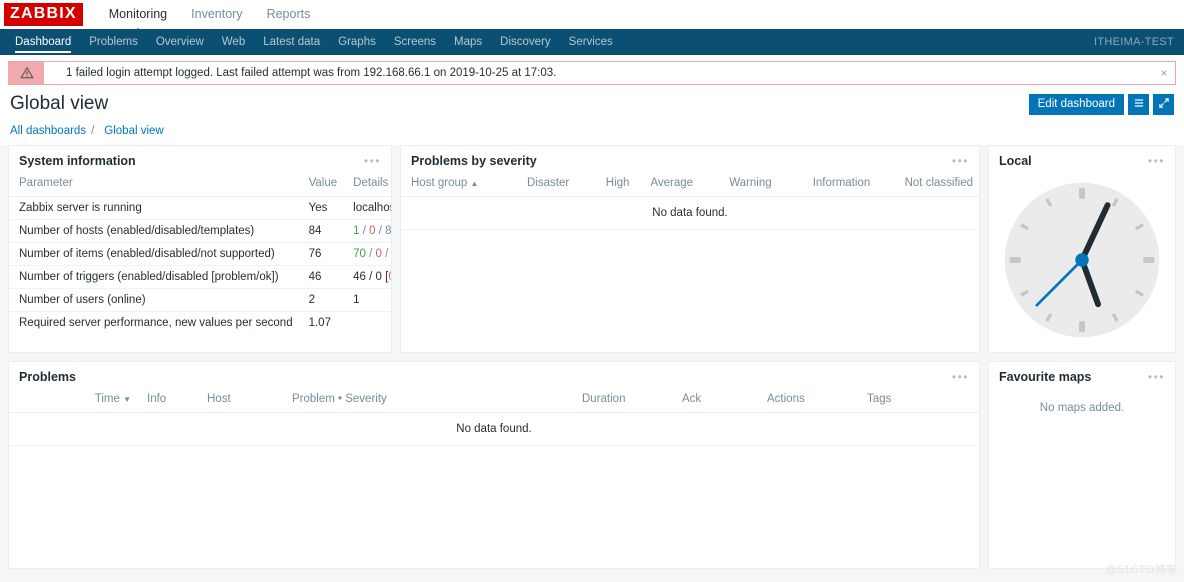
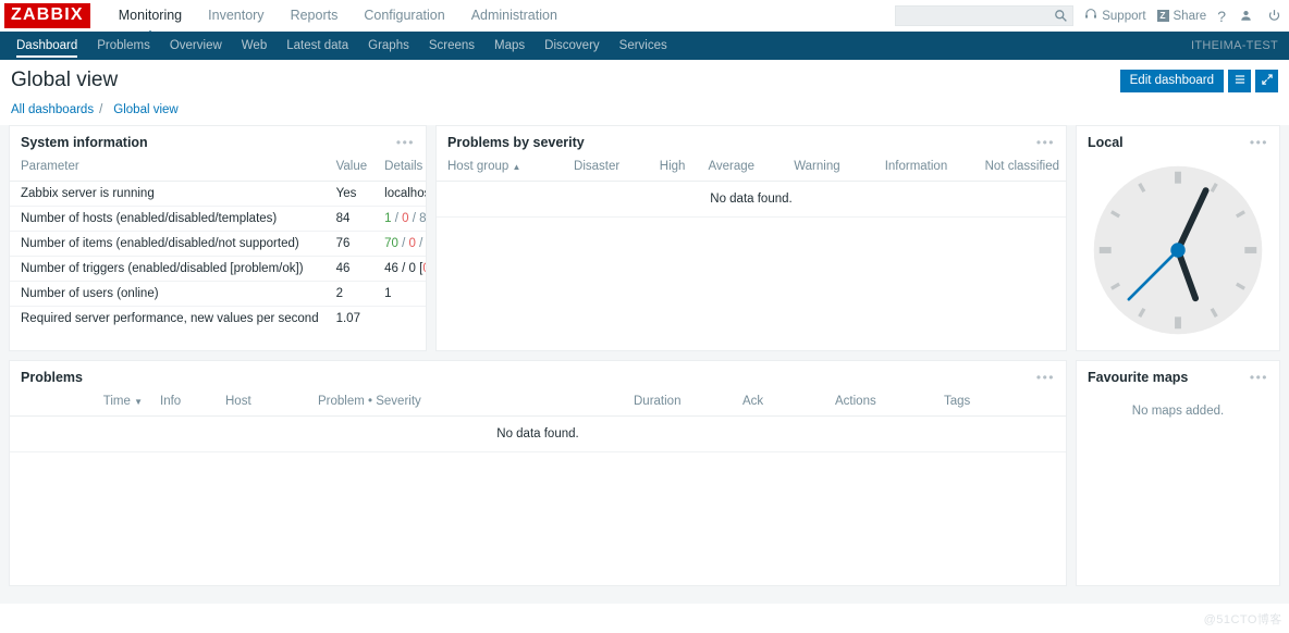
  ZABBIX
  Monitoring
  Inventory
  Reports
+ Configuration
+ Administration
+ Support
+ Z
+ Share
+ ?
  Dashboard
  Problems
  Overview
  Web
  Latest data
  Graphs
  Screens
  Maps
  Discovery
  Services
  ITHEIMA-TEST
- 1 failed login attempt logged. Last failed attempt was from 192.168.66.1 on 2019-10-25 at 17:03.
- ×
  Global view
  Edit dashboard
  All dashboards
  /
  Global view
  System information
  •••
  Parameter	Value	Details
  Zabbix server is running	Yes	localho
  Number of hosts (enabled/disabled/templates)	84	1 / 0 / 8
  Number of items (enabled/disabled/not supported)	76	70 / 0 /
  Number of triggers (enabled/disabled [problem/ok])	46	46 / 0 [
  Number of users (online)	2	1
  Required server performance, new values per second	1.07
  Problems by severity
  •••
  Host group ▲	Disaster	High	Average	Warning	Information	Not classified
  No data found.
  Local
  •••
  Problems
  •••
  Time ▼	Info	Host	Problem • Severity	Duration	Ack	Actions	Tags
  No data found.
  Favourite maps
  •••
  No maps added.
  @51CTO博客
